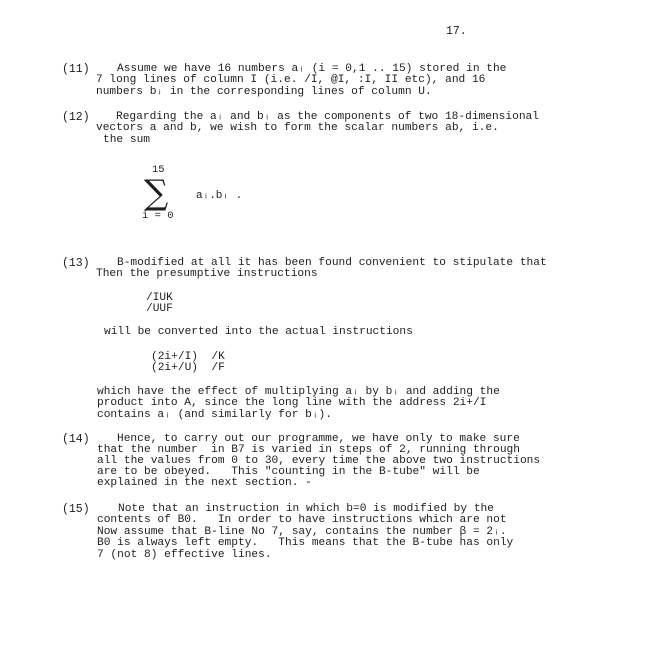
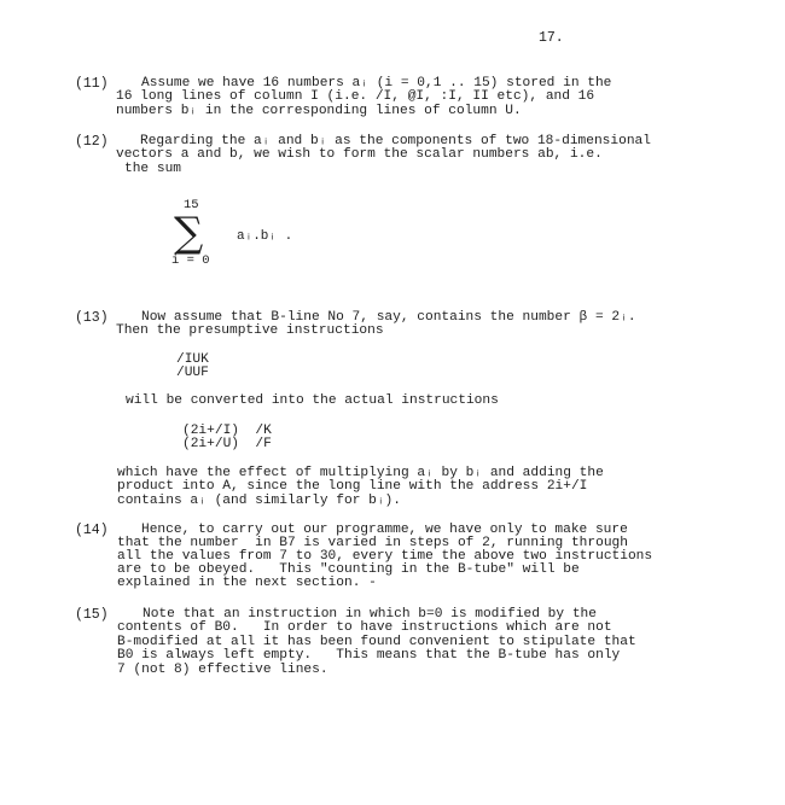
  17.
  (11)
  Assume we have 16 numbers aᵢ (i = 0,1 .. 15) stored in the
- 7 long lines of column I (i.e. /I, @I, :I, II etc), and 16
+ 16 long lines of column I (i.e. /I, @I, :I, II etc), and 16
  numbers bᵢ in the corresponding lines of column U.
  (12)
  Regarding the aᵢ and bᵢ as the components of two 18-dimensional
  vectors a and b, we wish to form the scalar numbers ab, i.e.
  the sum
  15
  ∑
  i = 0
  aᵢ.bᵢ .
  (13)
- B-modified at all it has been found convenient to stipulate that
+ Now assume that B-line No 7, say, contains the number β = 2ᵢ.
  Then the presumptive instructions
  /IUK
  /UUF
  will be converted into the actual instructions
  (2i+/I) /K
  (2i+/U) /F
  which have the effect of multiplying aᵢ by bᵢ and adding the
  product into A, since the long line with the address 2i+/I
  contains aᵢ (and similarly for bᵢ).
  (14)
  Hence, to carry out our programme, we have only to make sure
  that the number in B7 is varied in steps of 2, running through
- all the values from 0 to 30, every time the above two instructions
+ all the values from 7 to 30, every time the above two instructions
  are to be obeyed. This "counting in the B-tube" will be
  explained in the next section. -
  (15)
  Note that an instruction in which b=0 is modified by the
  contents of B0. In order to have instructions which are not
- Now assume that B-line No 7, say, contains the number β = 2ᵢ.
+ B-modified at all it has been found convenient to stipulate that
  B0 is always left empty. This means that the B-tube has only
  7 (not 8) effective lines.
